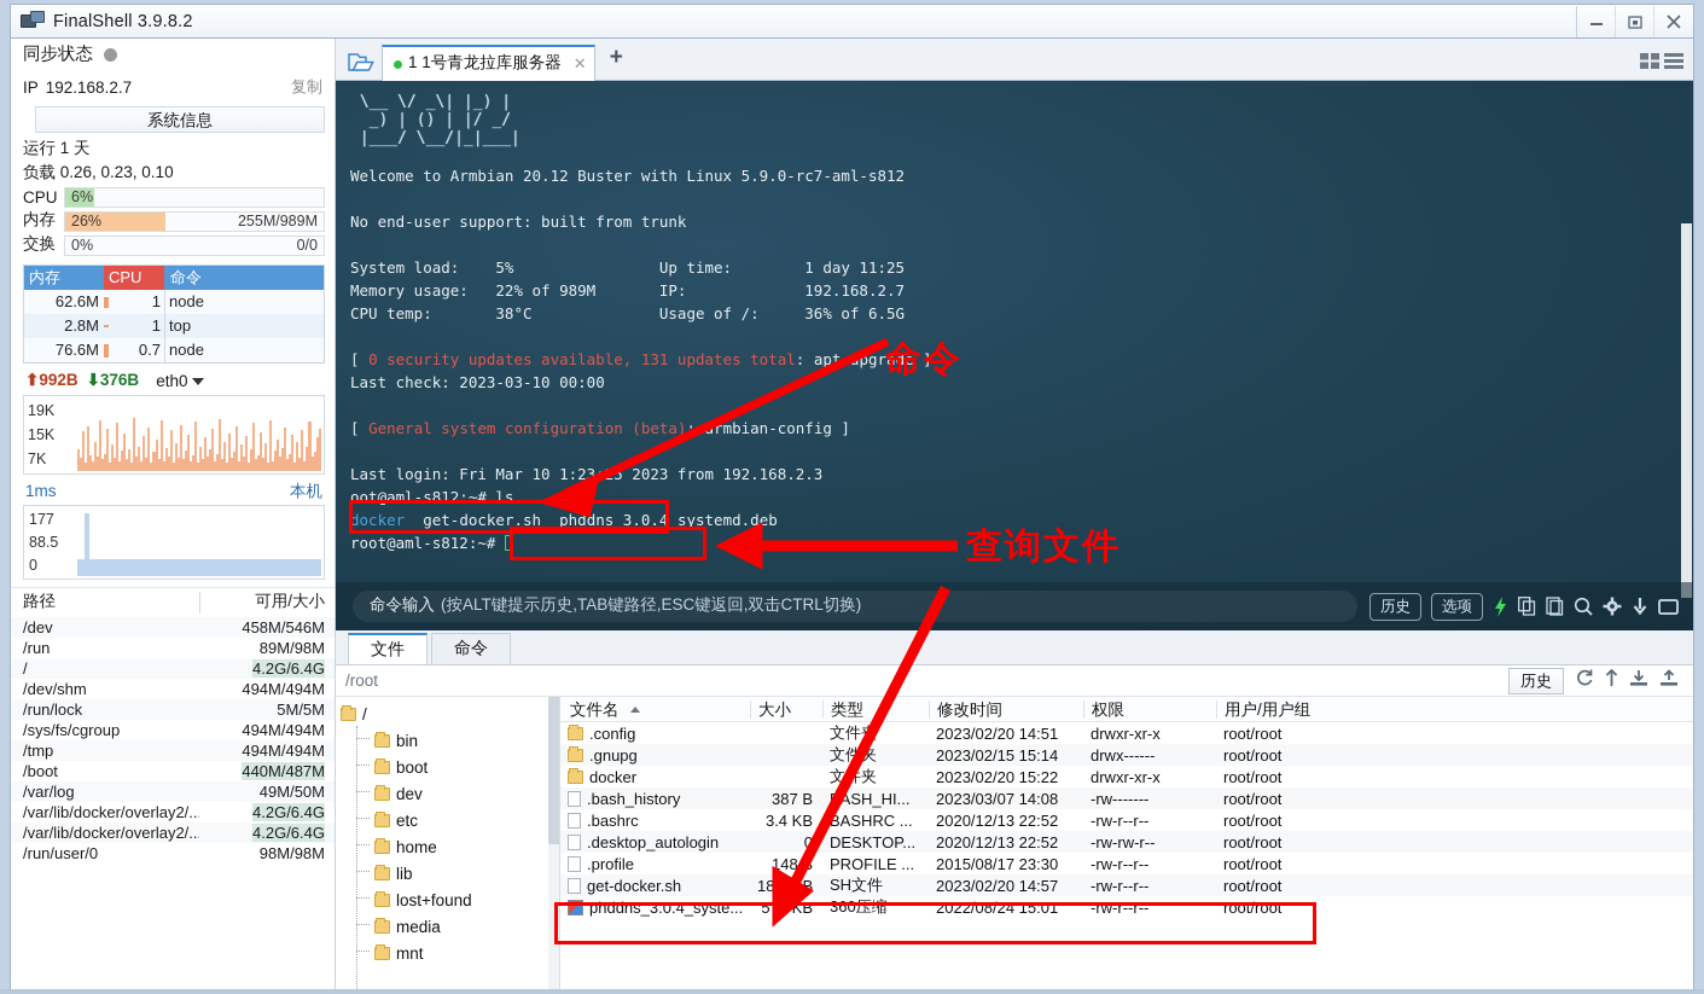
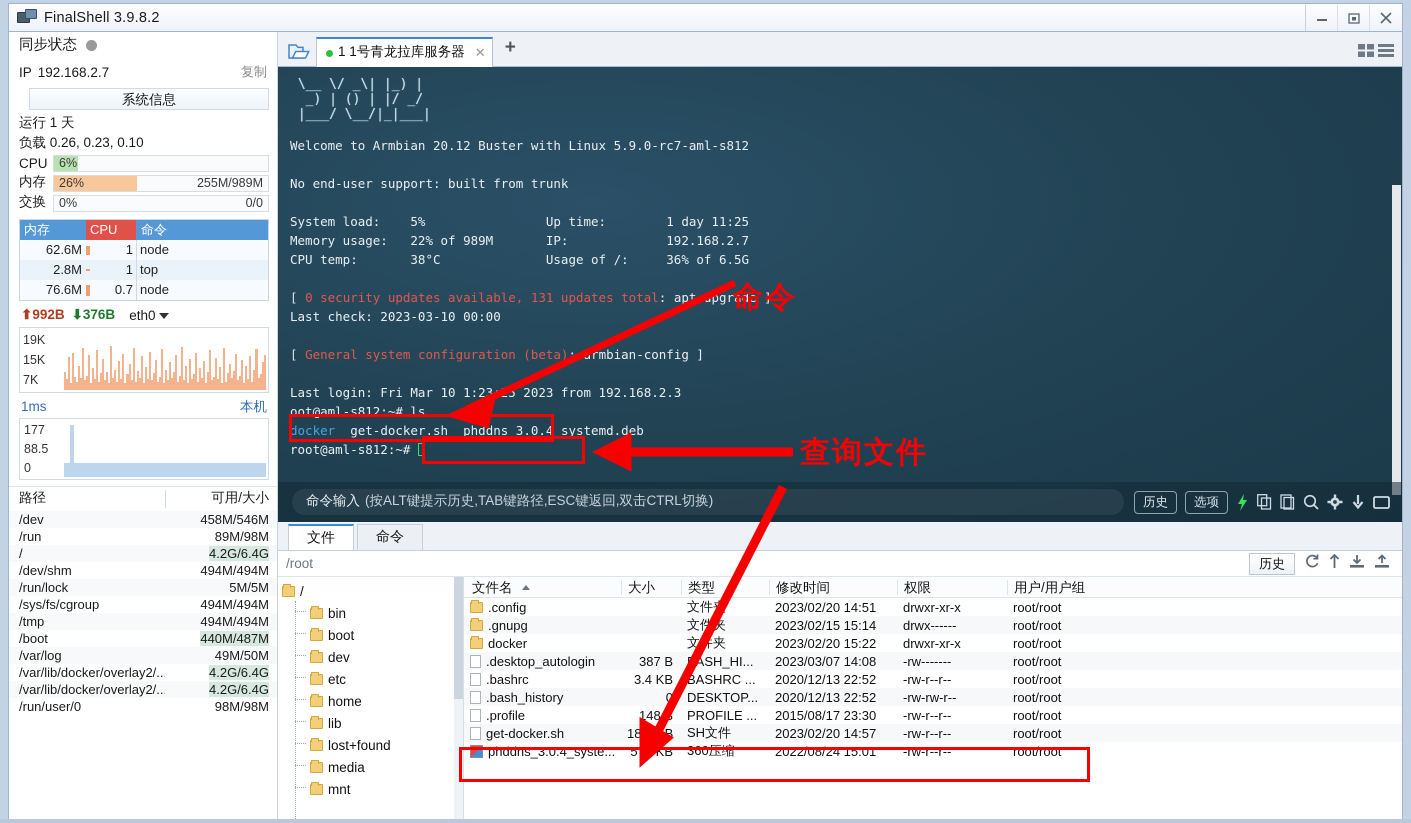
  FinalShell 3.9.8.2
  同步状态
  IP
  192.168.2.7
  复制
  系统信息
  运行 1 天
  负载 0.26, 0.23, 0.10
  CPU
  6%
  内存
  26%
  255M/989M
  交换
  0%
  0/0
  内存
  CPU
  命令
  62.6M
  1
  node
  2.8M
  1
  top
  76.6M
  0.7
  node
  ⬆992B
  ⬇376B
  eth0
  19K
  15K
  7K
  1ms
  本机
  177
  88.5
  0
  路径
  可用/大小
  /dev
  458M/546M
  /run
  89M/98M
  /
  4.2G/6.4G
  /dev/shm
  494M/494M
  /run/lock
  5M/5M
  /sys/fs/cgroup
  494M/494M
  /tmp
  494M/494M
  /boot
  440M/487M
  /var/log
  49M/50M
  /var/lib/docker/overlay2/..
  4.2G/6.4G
  /var/lib/docker/overlay2/..
  4.2G/6.4G
  /run/user/0
  98M/98M
  1 1号青龙拉库服务器
  ✕
  +
  \__ \/ _\| |_) |
  _) | () | |/ _/
  |___/ \__/|_|___|
  Welcome to Armbian 20.12 Buster with Linux 5.9.0-rc7-aml-s812
  No end-user support: built from trunk
  System load: 5% Up time: 1 day 11:25
  Memory usage: 22% of 989M IP: 192.168.2.7
  CPU temp: 38°C Usage of /: 36% of 6.5G
  [ 0 security updates available, 131 updates total: aptpgrade ]
  Last check: 2023-03-10 00:00
  [ General system configuration (beta):rmbian-config ]
  Last login: Fri Mar 10 1:235 2023 from 192.168.2.3
  oot@aml-s812:~# ls
  docker get-docker.sh phddns_3.0.4_systemd.deb
  root@aml-s812:~#
  命令输入
  (按ALT键提示历史,TAB键路径,ESC键返回,双击CTRL切换)
  历史
  选项
  文件
  命令
  /root
  历史
  /
  bin
  boot
  dev
  etc
  home
  lib
  lost+found
  media
  mnt
  文件名
  大小
  类型
  修改时间
  权限
  用户/用户组
  .config
  2023/02/20 14:51
  drwxr-xr-x
  root/root
  .gnupg
  文件夹
  2023/02/15 15:14
  drwx------
  root/root
  docker
  2023/02/20 15:22
  drwxr-xr-x
  root/root
- .bash_history
+ .desktop_autologin
  387 B
  ASH_HI...
  2023/03/07 14:08
  -rw-------
  root/root
  .bashrc
  3.4 KB
  BASHRC ...
  2020/12/13 22:52
  -rw-r--r--
  root/root
- .desktop_autologin
+ .bash_history
  0
  DESKTOP...
  2020/12/13 22:52
  -rw-rw-r--
  root/root
  .profile
  148
  PROFILE ...
  2015/08/17 23:30
  -rw-r--r--
  root/root
  get-docker.sh
  SH文件
  2023/02/20 14:57
  -rw-r--r--
  root/root
  phddns_3.0.4_syste...
  360压缩
  2022/08/24 15:01
  -rw-r--r--
  root/root
  命令
  查询文件
